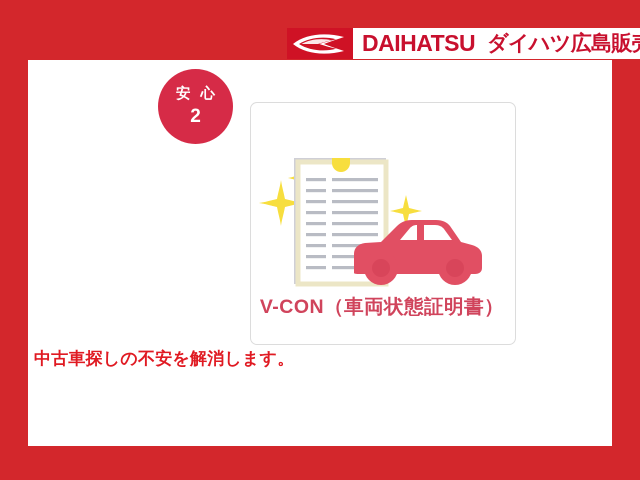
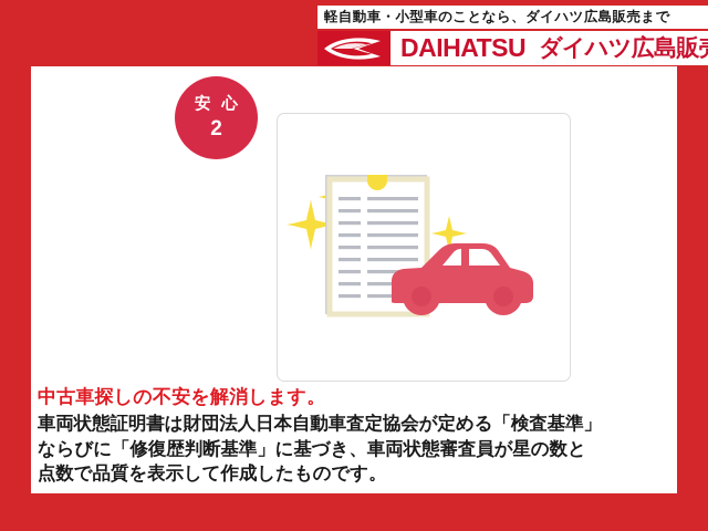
+ 軽自動車・小型車のことなら、ダイハツ広島販売まで
  DAIHATSU
  ダイハツ広島販
  安 心
  2
- V-CON（車両状態証明書）
  中古車探しの不安を解消します。
+ 車両状態証明書は財団法人日本自動車査定協会が定める「検査基準」
+ ならびに「修復歴判断基準」に基づき、車両状態審査員が星の数と
+ 点数で品質を表示して作成したものです。
